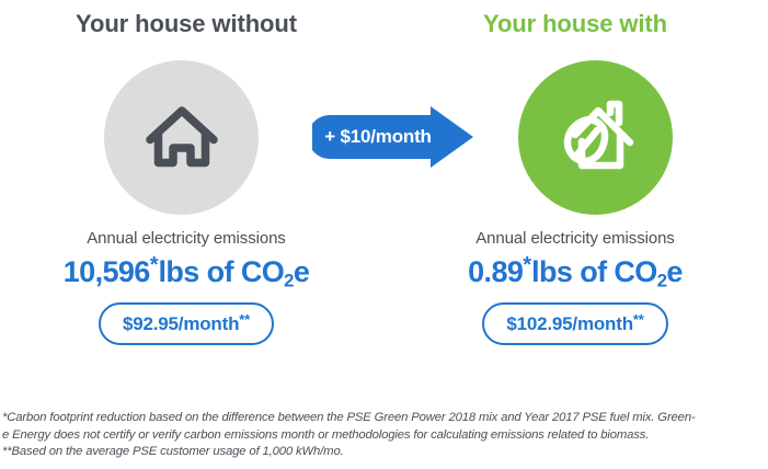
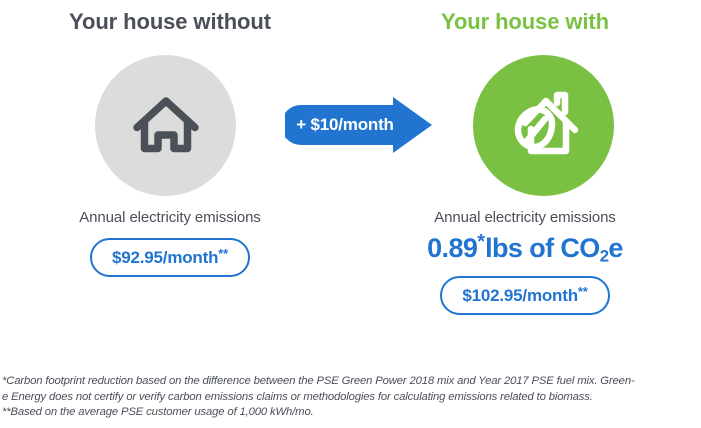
  Your house without
  Your house with
  + $10/month
  Annual electricity emissions
- 10,596*lbs of CO2e
  $92.95/month**
  Annual electricity emissions
  0.89*lbs of CO2e
  $102.95/month**
  *Carbon footprint reduction based on the difference between the PSE Green Power 2018 mix and Year 2017 PSE fuel mix. Green-
- e Energy does not certify or verify carbon emissions month or methodologies for calculating emissions related to biomass.
+ e Energy does not certify or verify carbon emissions claims or methodologies for calculating emissions related to biomass.
  **Based on the average PSE customer usage of 1,000 kWh/mo.
